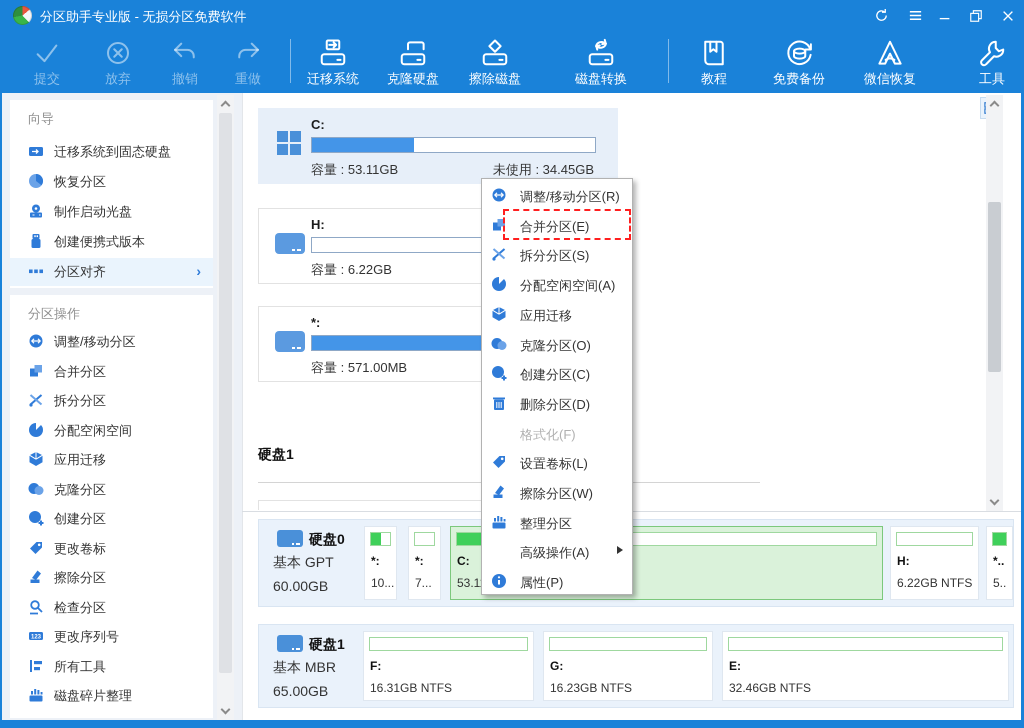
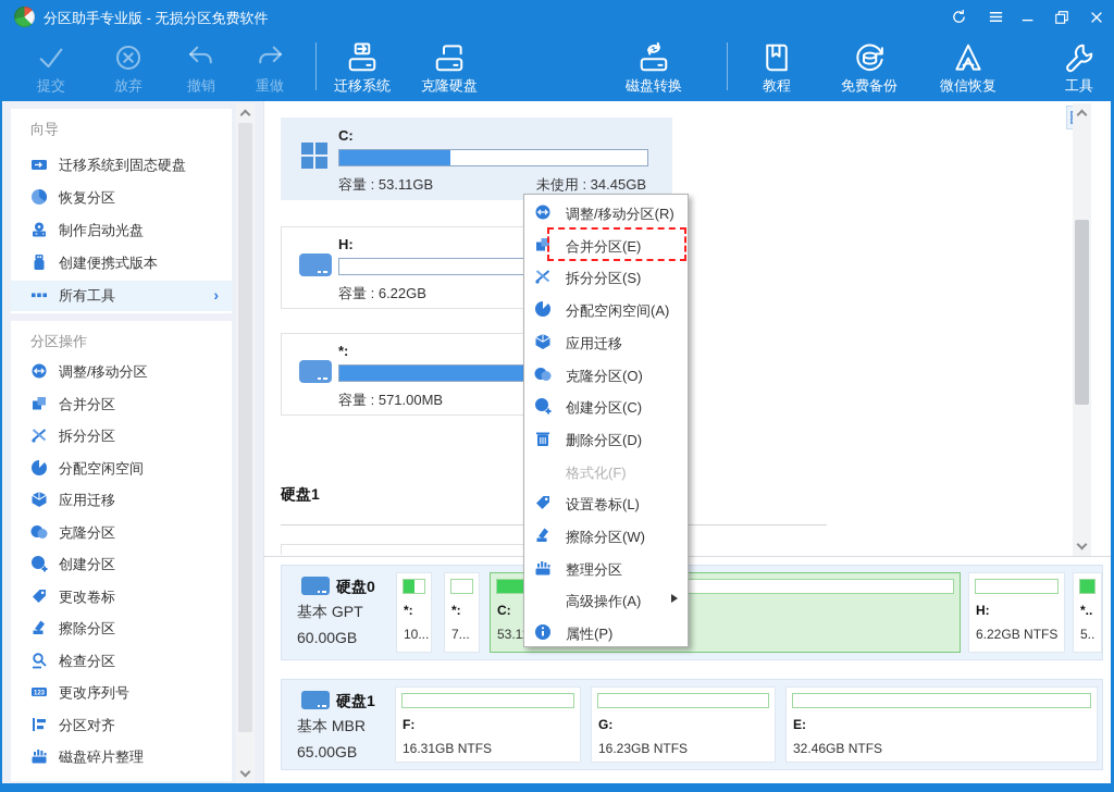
  分区助手专业版 - 无损分区免费软件
  提交
  放弃
  撤销
  重做
  迁移系统
  克隆硬盘
- 擦除磁盘
  磁盘转换
  教程
  免费备份
  微信恢复
  工具
  向导
  迁移系统到固态硬盘
  恢复分区
  制作启动光盘
  创建便携式版本
- 分区对齐
+ 所有工具
  ›
  分区操作
  调整/移动分区
  合并分区
  拆分分区
  分配空闲空间
  应用迁移
  克隆分区
  创建分区
  更改卷标
  擦除分区
  检查分区
  更改序列号
- 所有工具
+ 分区对齐
  磁盘碎片整理
  C:
  容量 : 53.11GB
  未使用 : 34.45GB
  H:
  容量 : 6.22GB
  *:
  容量 : 571.00MB
  硬盘1
  硬盘0
  基本 GPT
  60.00GB
  *:
  10...
  *:
  7...
  C:
  H:
  6.22GB NTFS
  *..
  5..
  硬盘1
  基本 MBR
  65.00GB
  F:
  16.31GB NTFS
  G:
  16.23GB NTFS
  E:
  32.46GB NTFS
  调整/移动分区(R)
  合并分区(E)
  拆分分区(S)
  分配空闲空间(A)
  应用迁移
  克隆分区(O)
  创建分区(C)
  删除分区(D)
  格式化(F)
  设置卷标(L)
  擦除分区(W)
  整理分区
  高级操作(A)
  属性(P)
